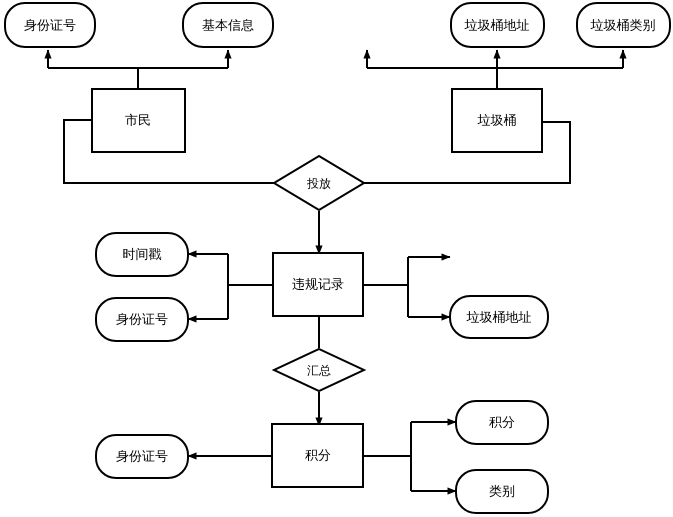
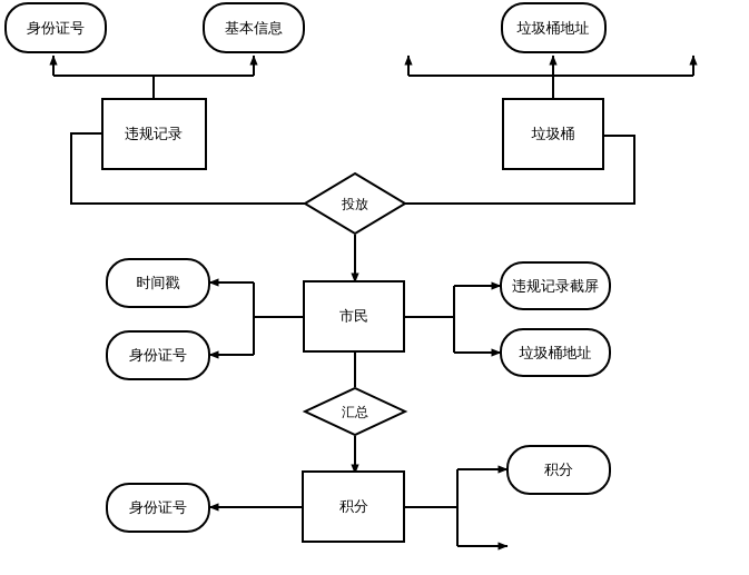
  身份证号
  基本信息
  垃圾桶地址
- 垃圾桶类别
  时间戳
  身份证号
+ 违规记录截屏
  垃圾桶地址
  身份证号
  积分
- 类别
- 市民
+ 违规记录
  垃圾桶
- 违规记录
+ 市民
  积分
  投放
  汇总
